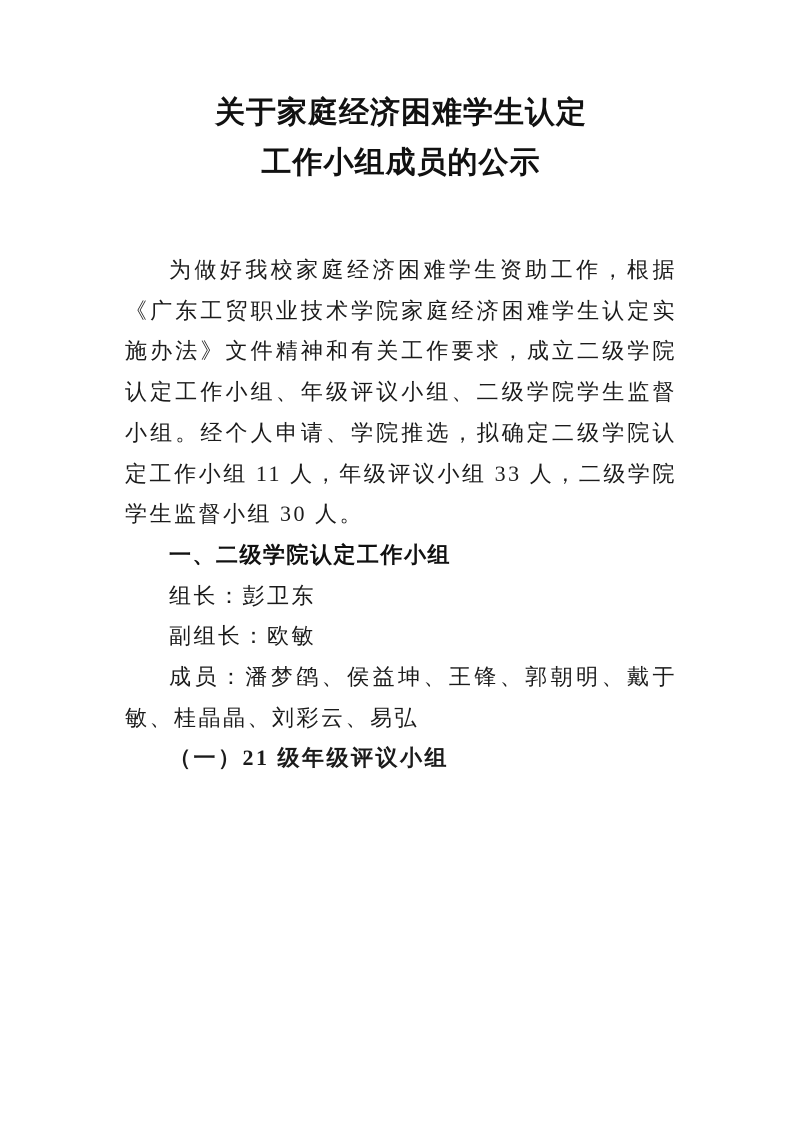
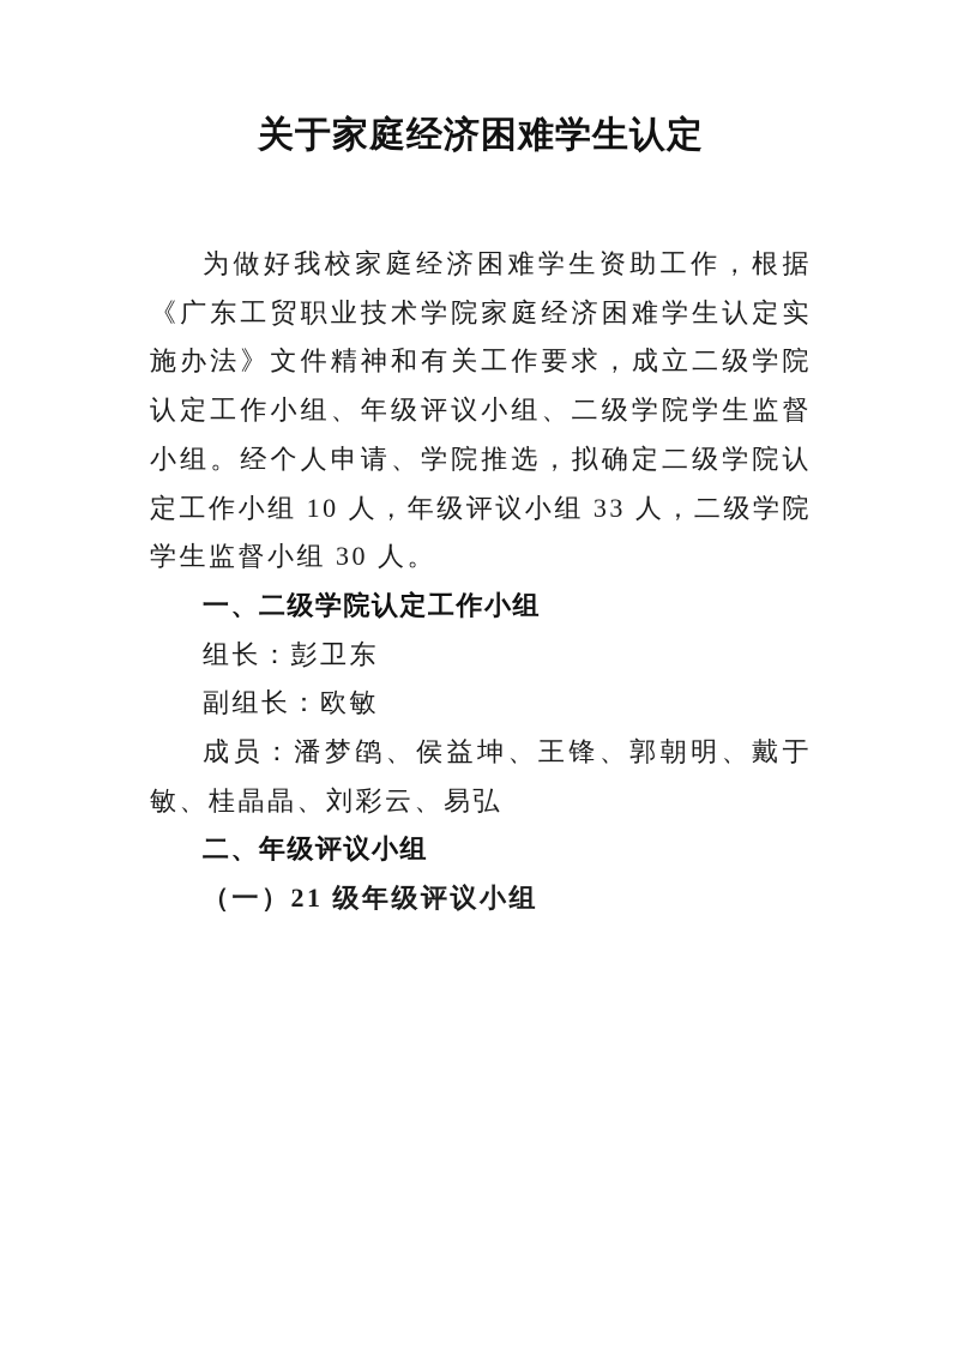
  关于家庭经济困难学生认定
- 工作小组成员的公示
- 为做好我校家庭经济困难学生资助工作，根据《广东工贸职业技术学院家庭经济困难学生认定实施办法》文件精神和有关工作要求，成立二级学院认定工作小组、年级评议小组、二级学院学生监督小组。经个人申请、学院推选，拟确定二级学院认定工作小组 11 人，年级评议小组 33 人，二级学院学生监督小组 30 人。
+ 为做好我校家庭经济困难学生资助工作，根据《广东工贸职业技术学院家庭经济困难学生认定实施办法》文件精神和有关工作要求，成立二级学院认定工作小组、年级评议小组、二级学院学生监督小组。经个人申请、学院推选，拟确定二级学院认定工作小组 10 人，年级评议小组 33 人，二级学院学生监督小组 30 人。
  一、二级学院认定工作小组
  组长：彭卫东
  副组长：欧敏
  成员：潘梦鹐、侯益坤、王锋、郭朝明、戴于敏、桂晶晶、刘彩云、易弘
+ 二、年级评议小组
  （一）21 级年级评议小组
